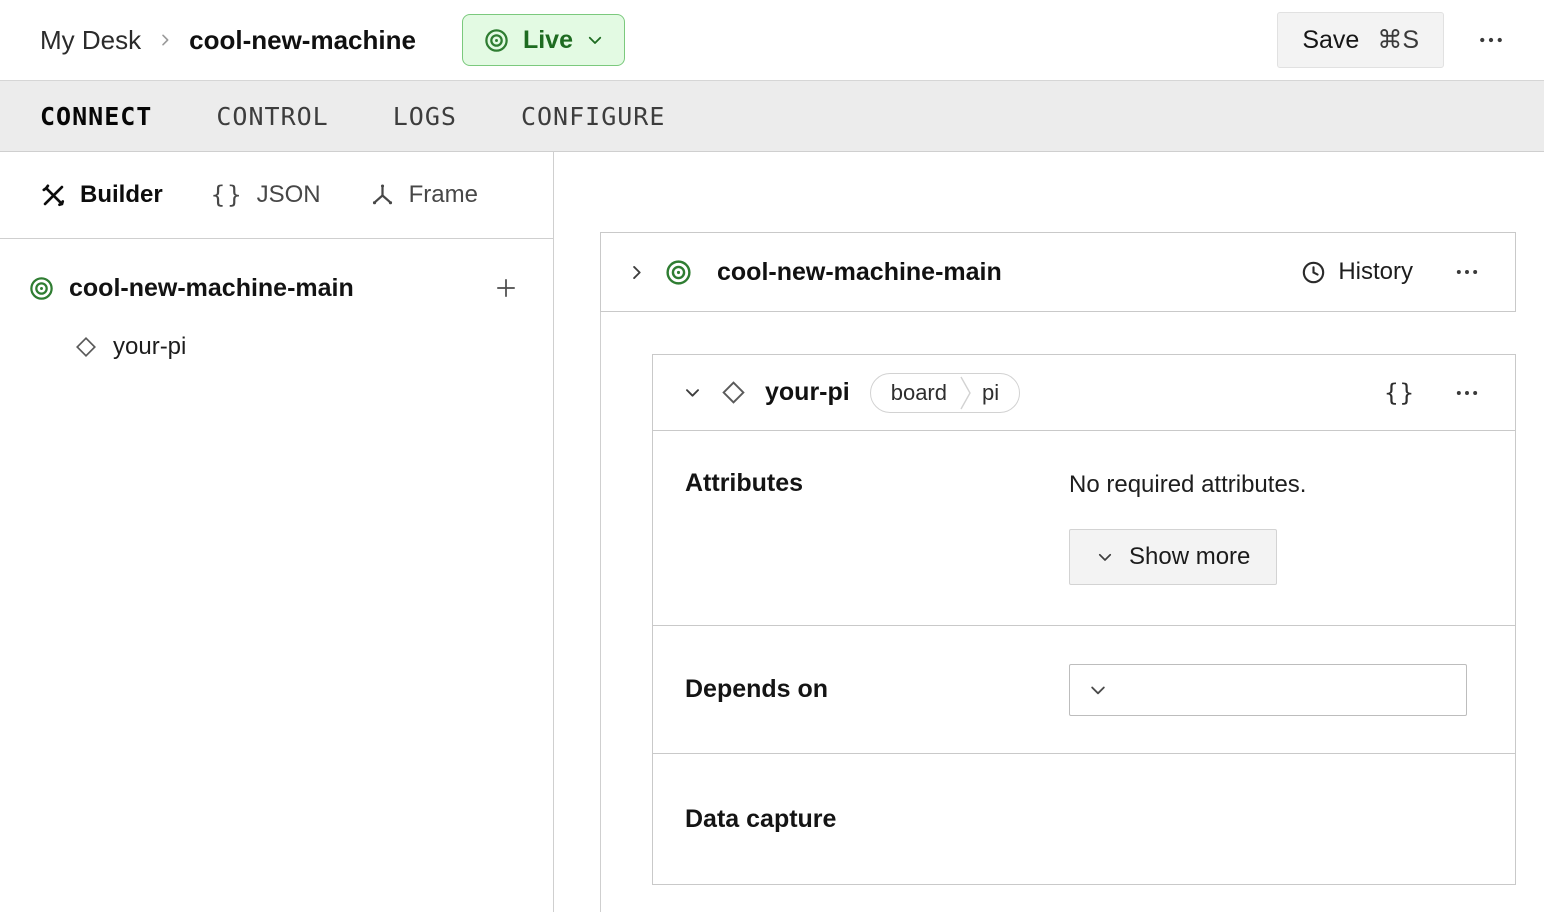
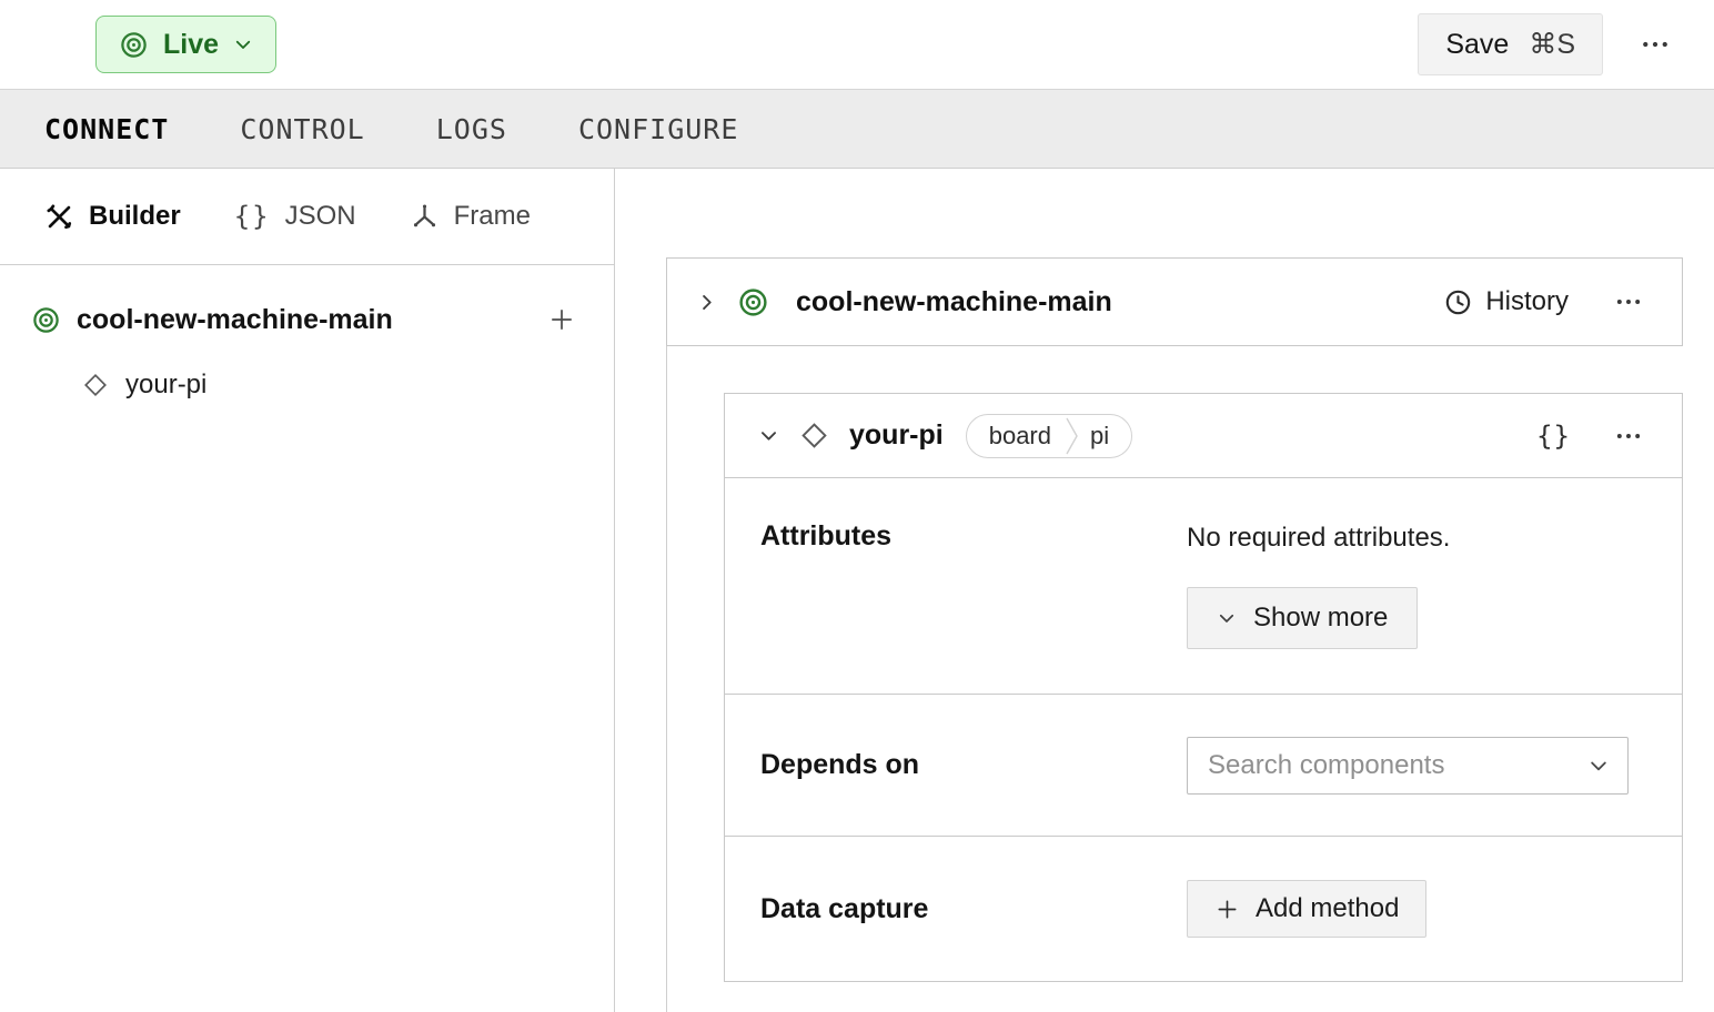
- My Desk
- cool-new-machine
  Live
  Save
  ⌘S
  CONNECT
  CONTROL
  LOGS
  CONFIGURE
  Builder
  {}
  JSON
  Frame
  cool-new-machine-main
  your-pi
  cool-new-machine-main
  History
  your-pi
  board
  pi
  {}
  Attributes
  No required attributes.
  Show more
  Depends on
+ Search components
  Data capture
+ Add method
